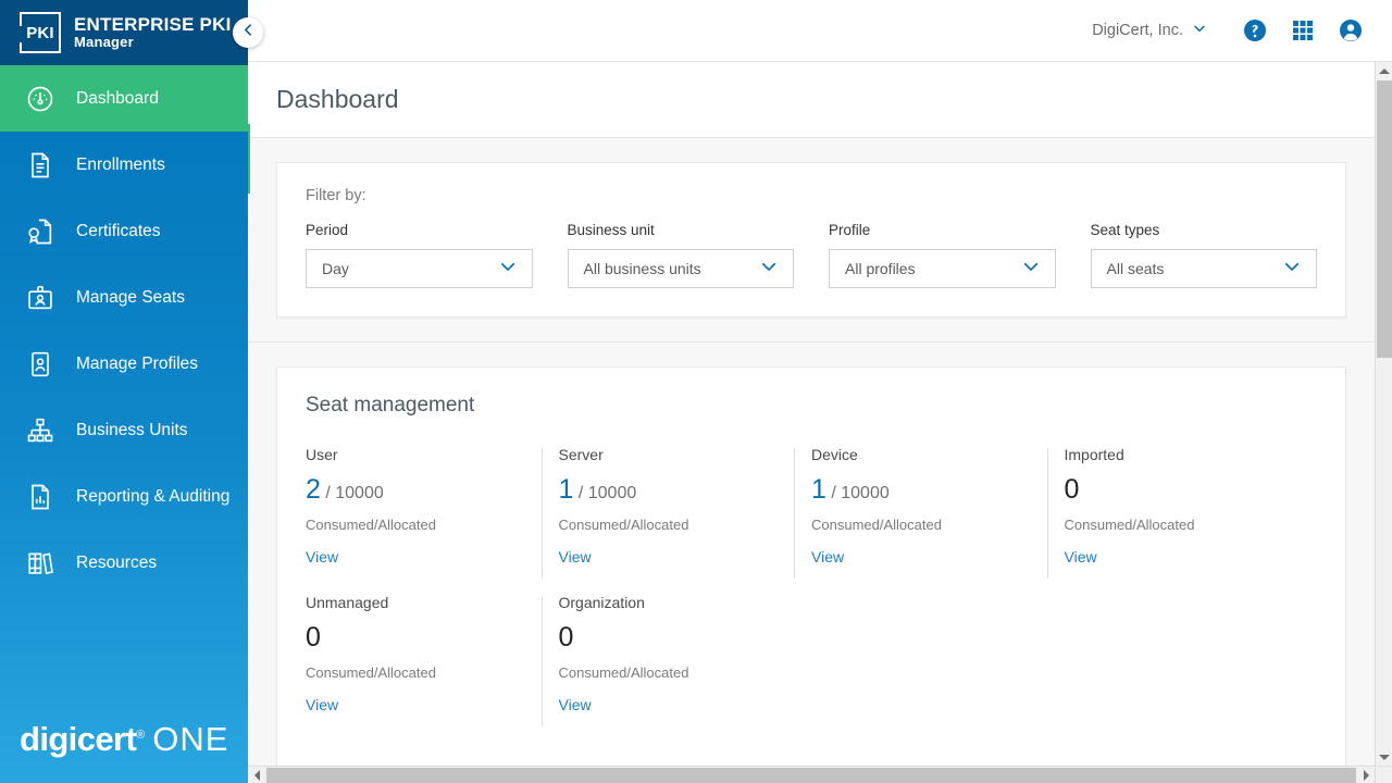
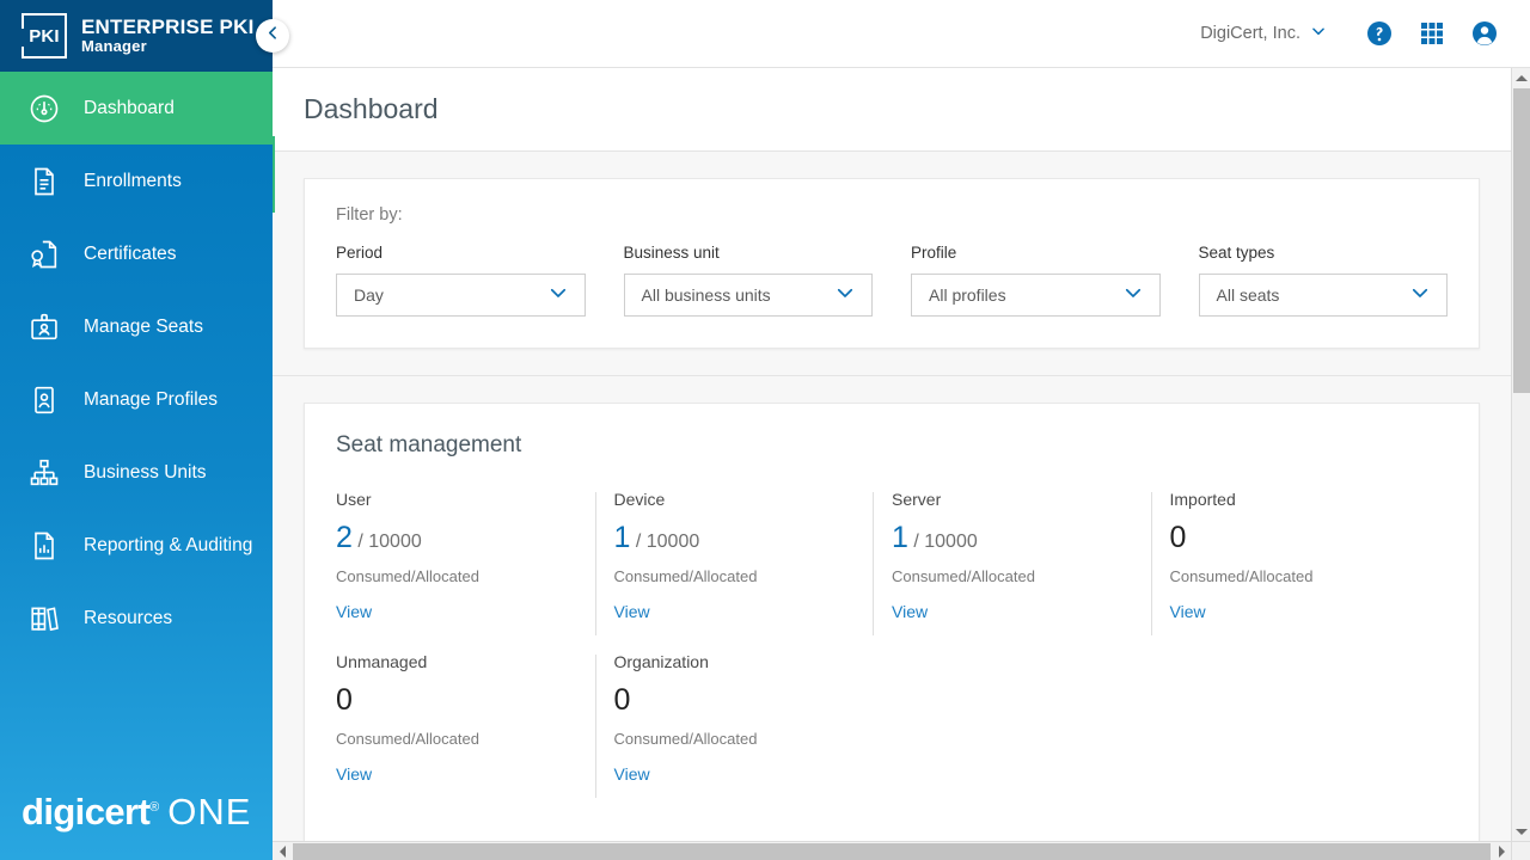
  PKI
  ENTERPRISE PKI
  Manager
  Dashboard
  Enrollments
  Certificates
  Manage Seats
  Manage Profiles
  Business Units
  Reporting & Auditing
  Resources
  digicert
  ®
  ONE
  DigiCert, Inc.
  Dashboard
  Filter by:
  Period
  Day
  Business unit
  All business units
  Profile
  All profiles
  Seat types
  All seats
  Seat management
  User
  2 / 10000
  Consumed/Allocated
  View
- Server
+ Device
  1 / 10000
  Consumed/Allocated
  View
- Device
+ Server
  1 / 10000
  Consumed/Allocated
  View
  Imported
  0
  Consumed/Allocated
  View
  Unmanaged
  0
  Consumed/Allocated
  View
  Organization
  0
  Consumed/Allocated
  View
